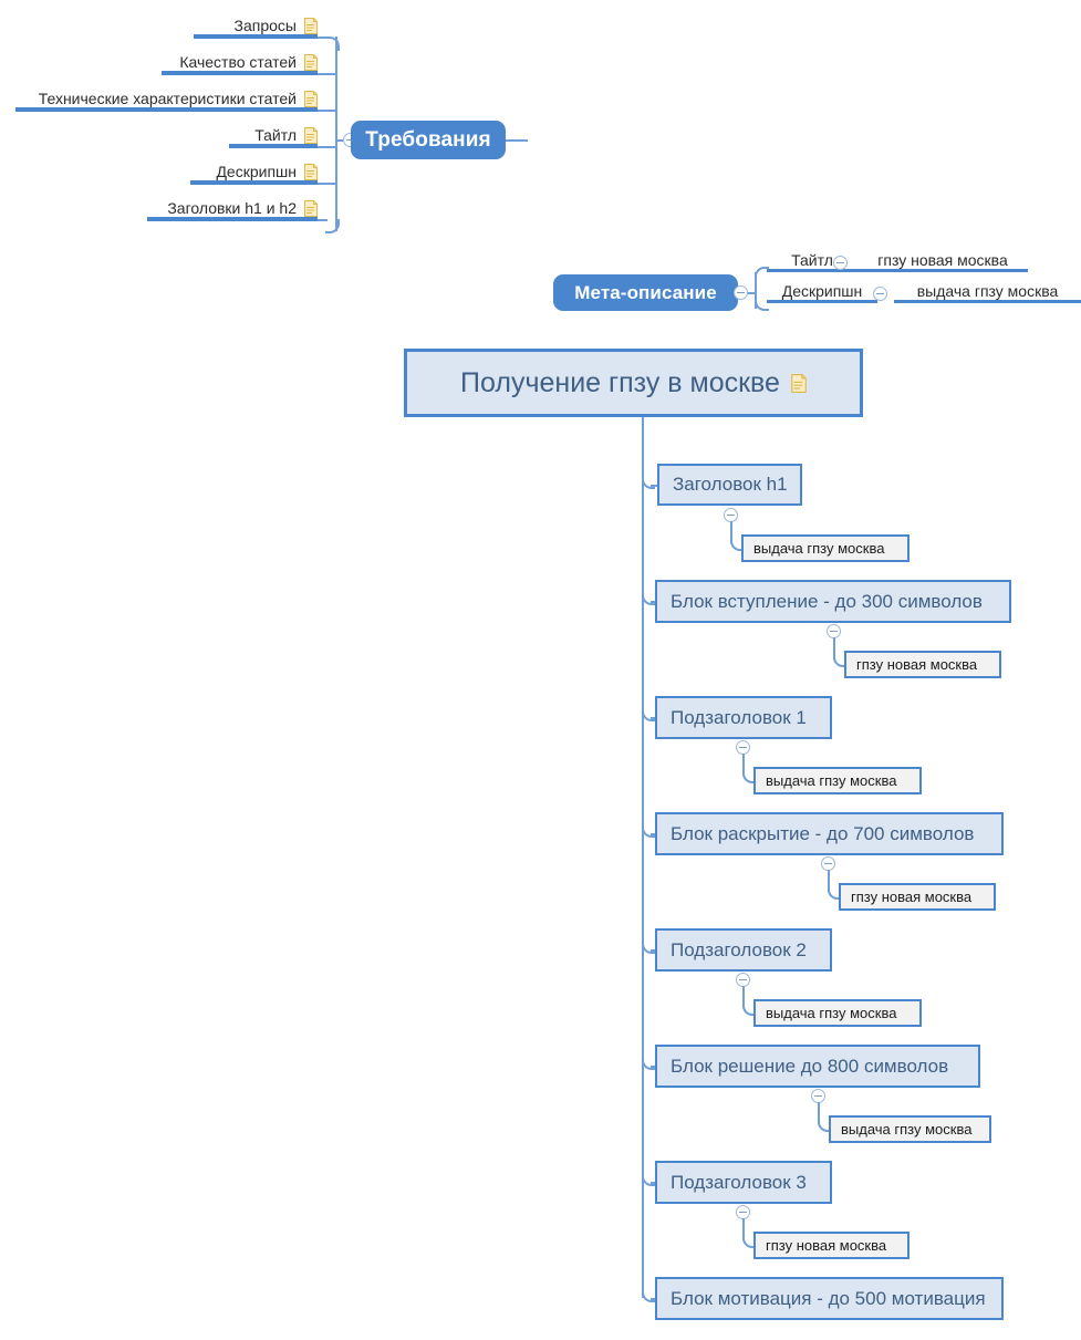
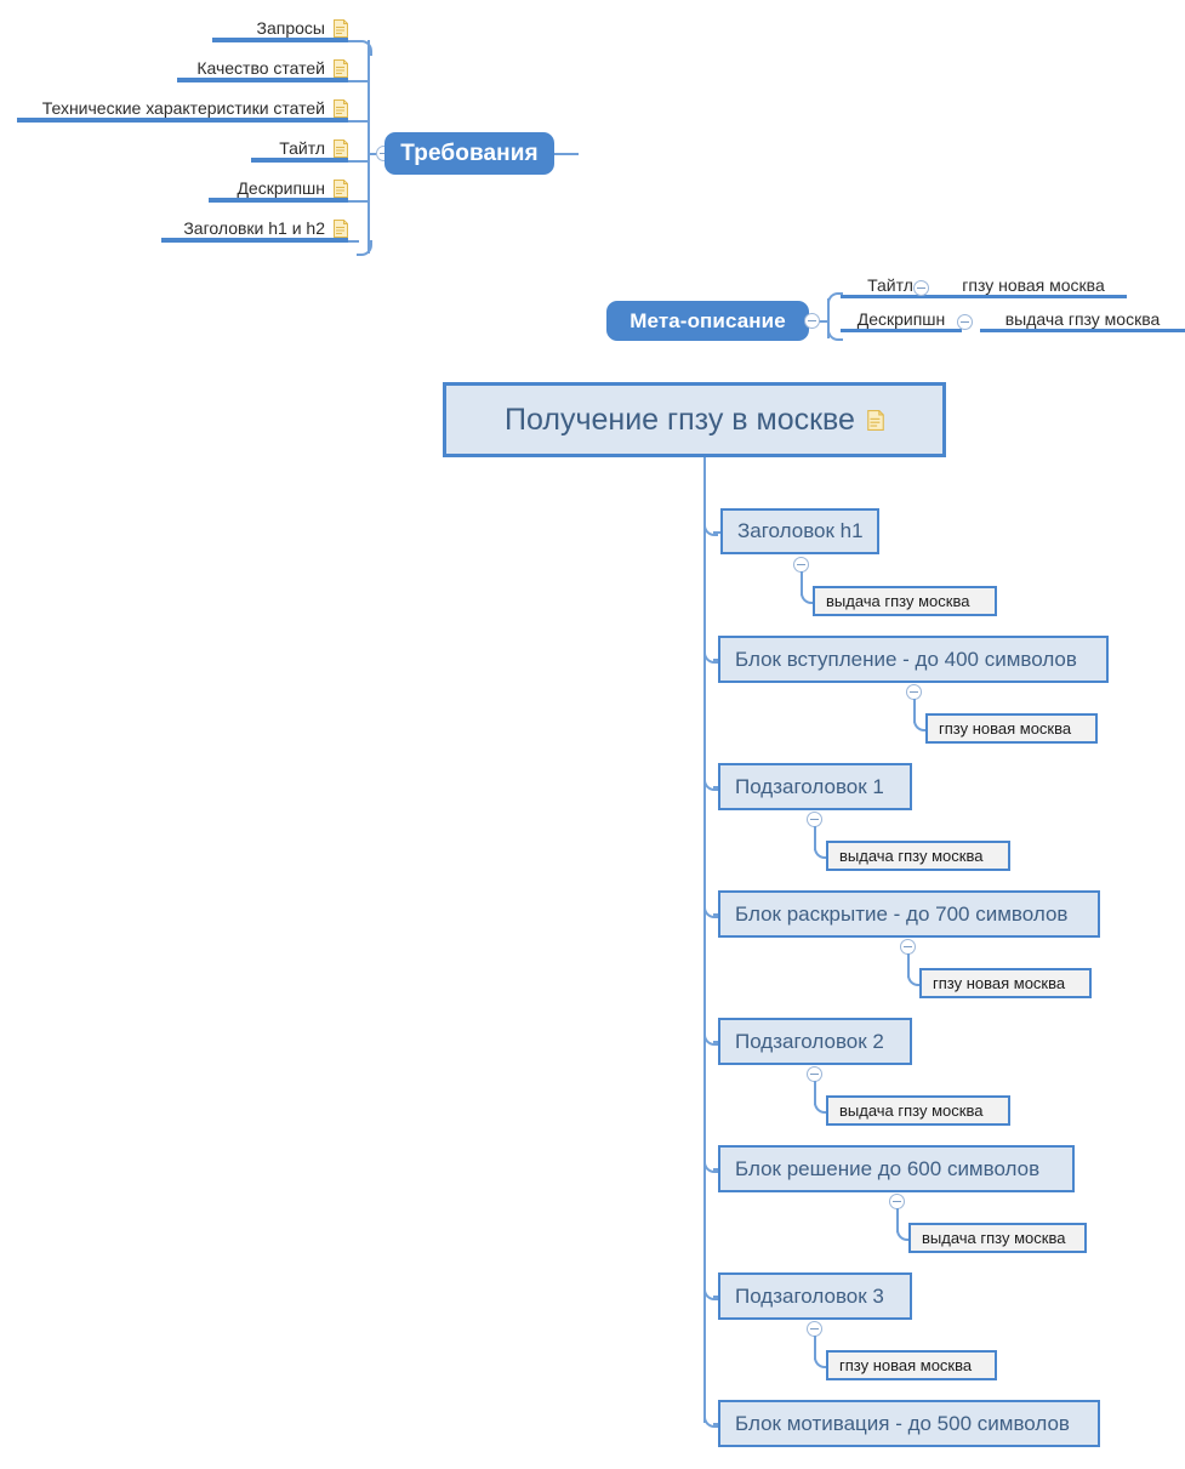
  Запросы
  Качество статей
  Технические характеристики статей
  Тайтл
  Дескрипшн
  Заголовки h1 и h2
  Требования
  Мета-описание
  Тайтл
  гпзу новая москва
  Дескрипшн
  выдача гпзу москва
  Получение гпзу в москве
  Заголовок h1
  выдача гпзу москва
- Блок вступление - до 300 символов
+ Блок вступление - до 400 символов
  гпзу новая москва
  Подзаголовок 1
  выдача гпзу москва
  Блок раскрытие - до 700 символов
  гпзу новая москва
  Подзаголовок 2
  выдача гпзу москва
- Блок решение до 800 символов
+ Блок решение до 600 символов
  выдача гпзу москва
  Подзаголовок 3
  гпзу новая москва
- Блок мотивация - до 500 мотивация
+ Блок мотивация - до 500 символов
